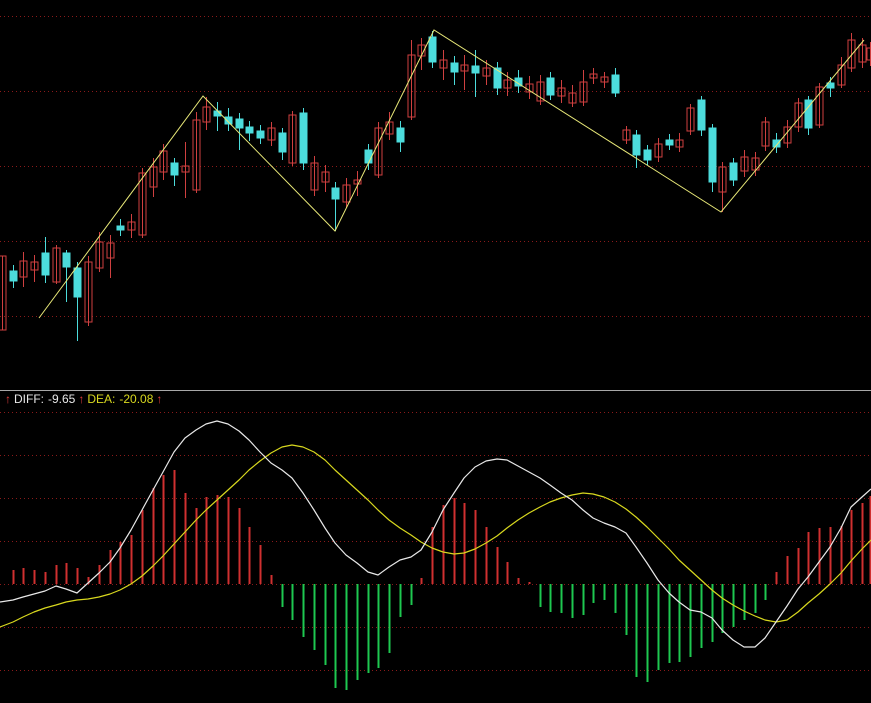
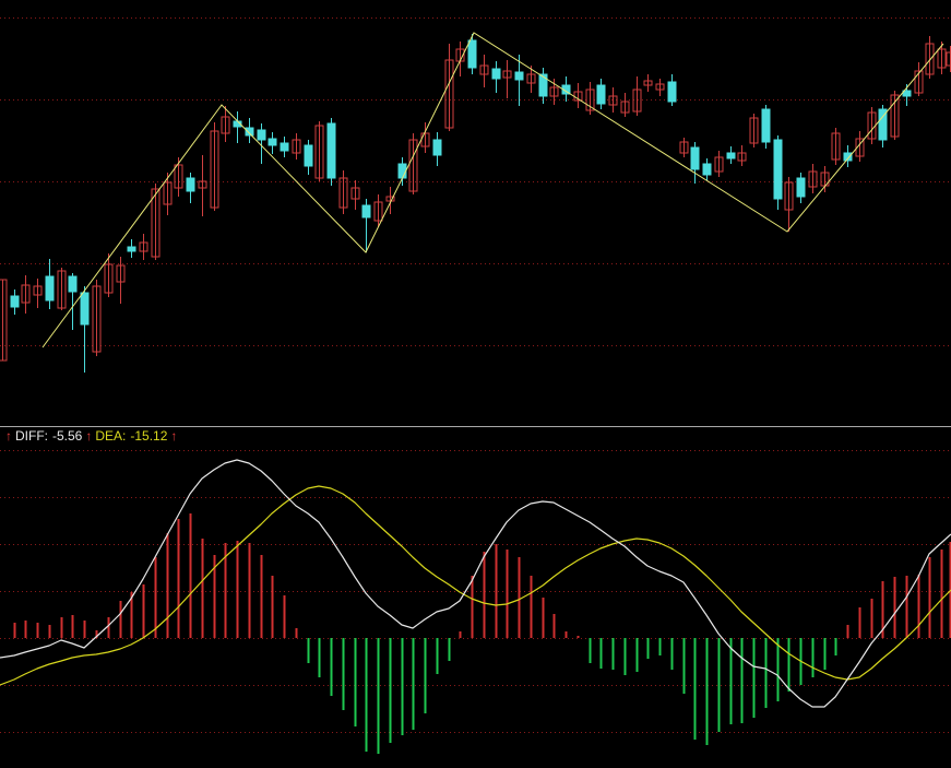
  ↑
  DIFF:
- -9.65
+ -5.56
  ↑
  DEA:
- -20.08
+ -15.12
  ↑
